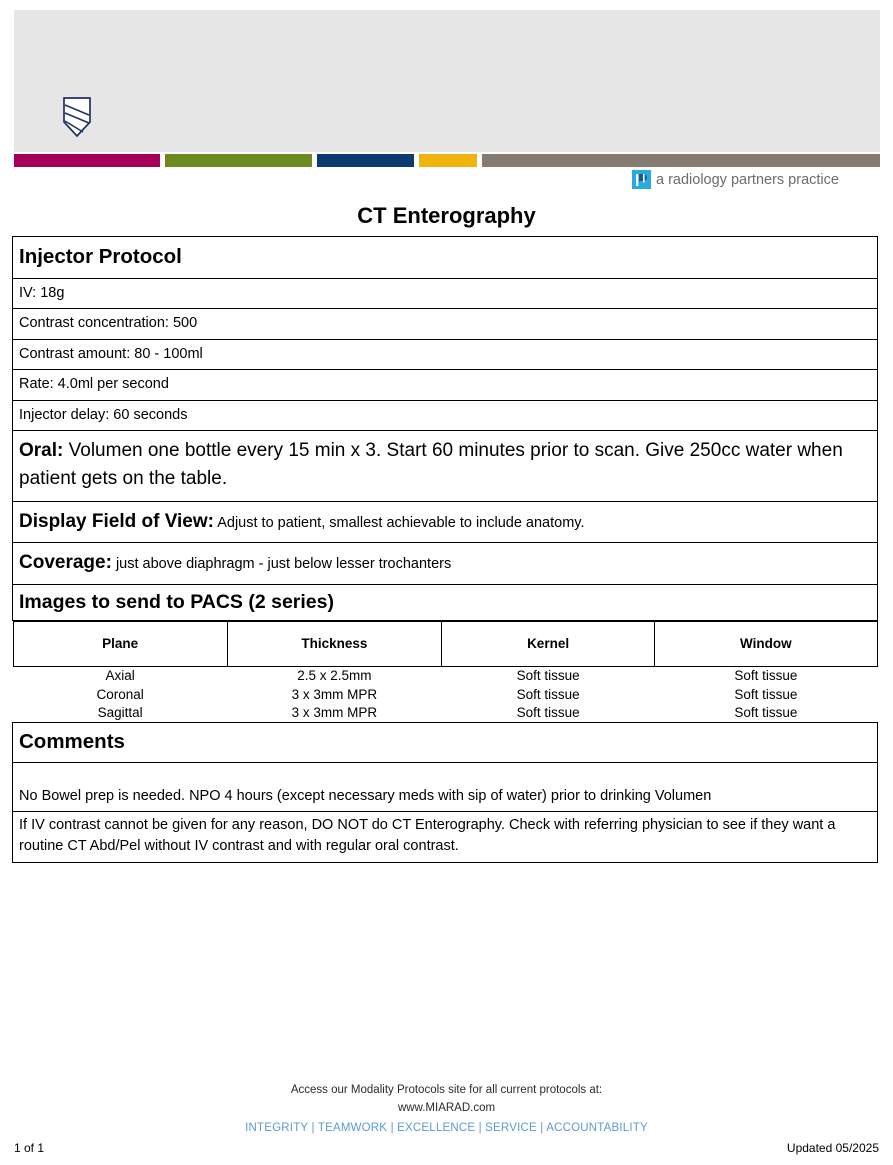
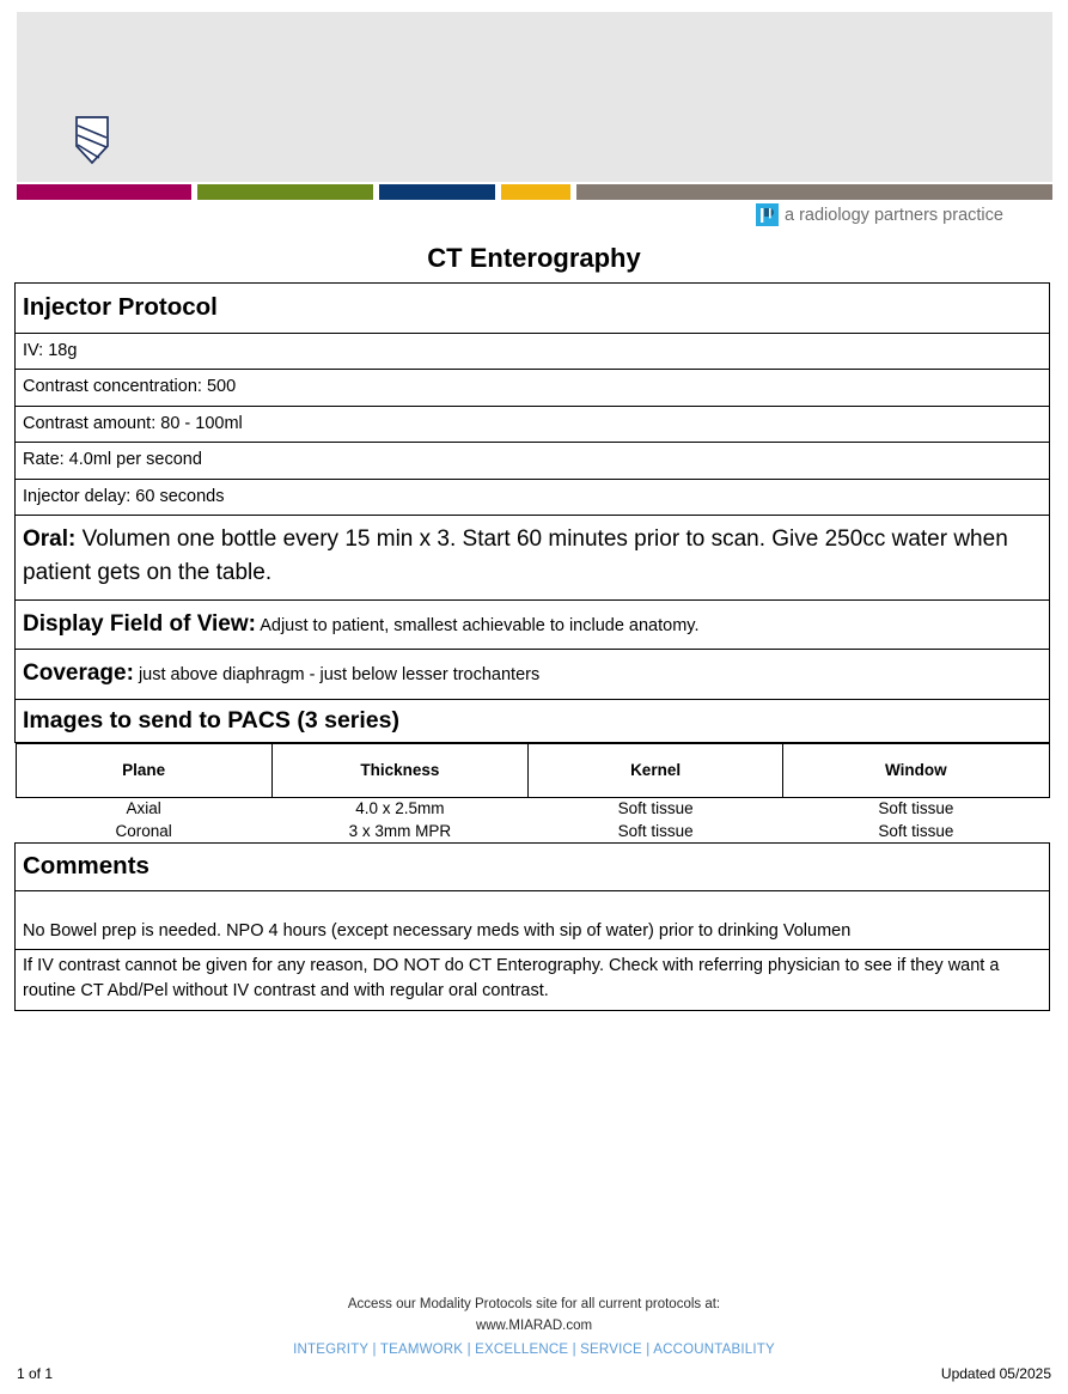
  a radiology partners practice
  CT Enterography
  Injector Protocol
  IV: 18g
  Contrast concentration: 500
  Contrast amount: 80 - 100ml
  Rate: 4.0ml per second
  Injector delay: 60 seconds
  Oral: Volumen one bottle every 15 min x 3. Start 60 minutes prior to scan. Give 250cc water when patient gets on the table.
  Display Field of View: Adjust to patient, smallest achievable to include anatomy.
  Coverage: just above diaphragm - just below lesser trochanters
- Images to send to PACS (2 series)
+ Images to send to PACS (3 series)
  Plane	Thickness	Kernel	Window
- Axial	2.5 x 2.5mm	Soft tissue	Soft tissue
+ Axial	4.0 x 2.5mm	Soft tissue	Soft tissue
  Coronal	3 x 3mm MPR	Soft tissue	Soft tissue
- Sagittal	3 x 3mm MPR	Soft tissue	Soft tissue
  Comments
  No Bowel prep is needed. NPO 4 hours (except necessary meds with sip of water) prior to drinking Volumen
  If IV contrast cannot be given for any reason, DO NOT do CT Enterography. Check with referring physician to see if they want a routine CT Abd/Pel without IV contrast and with regular oral contrast.
  Access our Modality Protocols site for all current protocols at:
  www.MIARAD.com
  INTEGRITY | TEAMWORK | EXCELLENCE | SERVICE | ACCOUNTABILITY
  1 of 1
  Updated 05/2025
